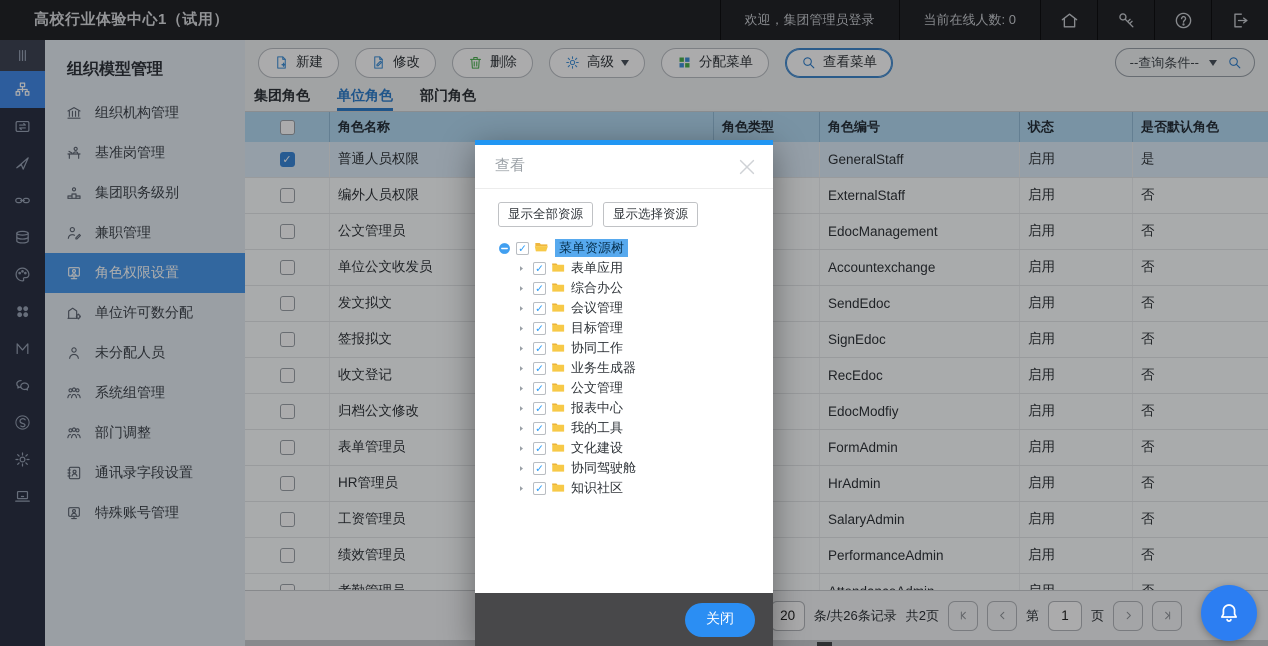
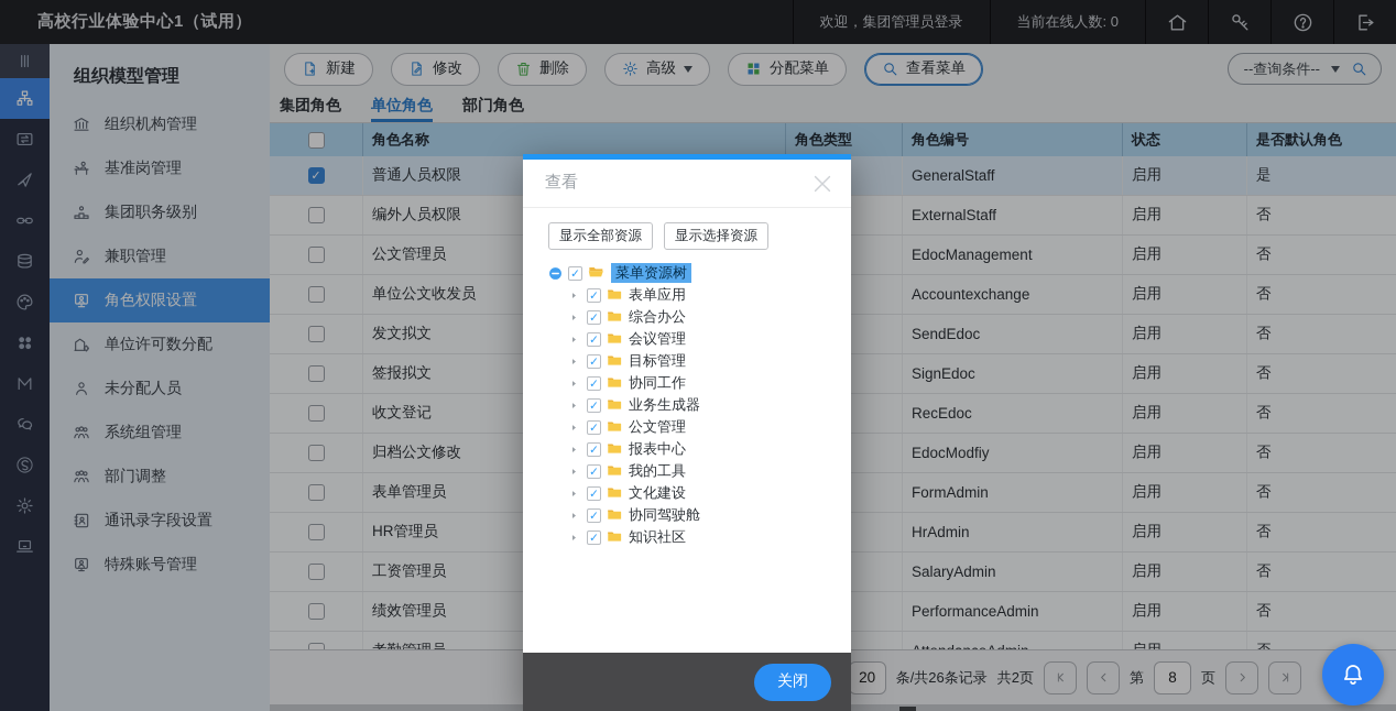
  高校行业体验中心1（试用）
  欢迎，集团管理员登录
  当前在线人数: 0
  组织模型管理
  组织机构管理
  基准岗管理
  集团职务级别
  兼职管理
  角色权限设置
  单位许可数分配
  未分配人员
  系统组管理
  部门调整
  通讯录字段设置
  特殊账号管理
  新建
  修改
  删除
  高级
  分配菜单
  查看菜单
  --查询条件--
  集团角色
  单位角色
  部门角色
  角色名称
  角色类型
  角色编号
  状态
  是否默认角色
  ✓
  普通人员权限
  GeneralStaff
  启用
  是
  编外人员权限
  ExternalStaff
  启用
  否
  公文管理员
  EdocManagement
  启用
  否
  单位公文收发员
  Accountexchange
  启用
  否
  发文拟文
  SendEdoc
  启用
  否
  签报拟文
  SignEdoc
  启用
  否
  收文登记
  RecEdoc
  启用
  否
  归档公文修改
  EdocModfiy
  启用
  否
  表单管理员
  FormAdmin
  启用
  否
  HR管理员
  HrAdmin
  启用
  否
  工资管理员
  SalaryAdmin
  启用
  否
  绩效管理员
  PerformanceAdmin
  启用
  否
  20
  条/共26条记录
  共2页
  第
- 1
+ 8
  页
  查看
  显示全部资源
  显示选择资源
  ✓
  菜单资源树
  ✓
  表单应用
  ✓
  综合办公
  ✓
  会议管理
  ✓
  目标管理
  ✓
  协同工作
  ✓
  业务生成器
  ✓
  公文管理
  ✓
  报表中心
  ✓
  我的工具
  ✓
  文化建设
  ✓
  协同驾驶舱
  ✓
  知识社区
  关闭
